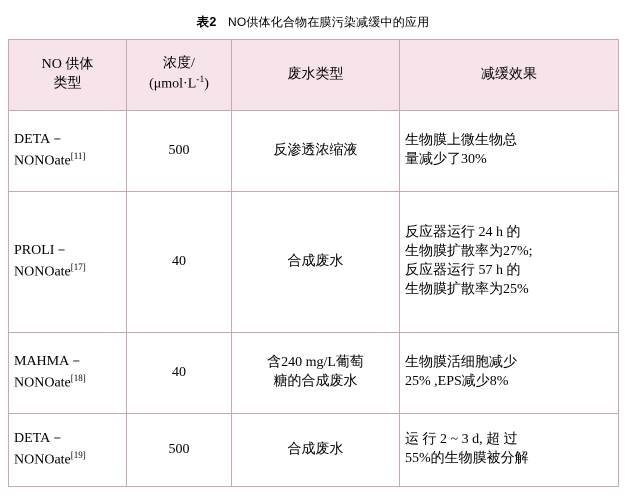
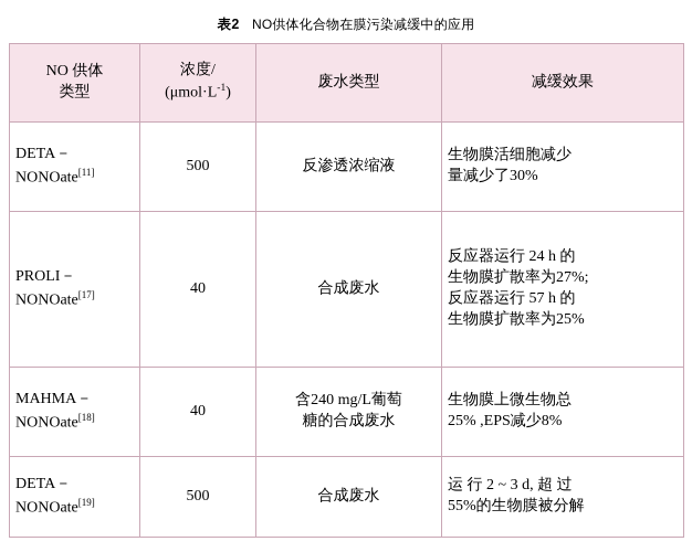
  表2 NO供体化合物在膜污染减缓中的应用
  NO 供体 类型	浓度/ (μmol·L-1)	废水类型	减缓效果
- DETA－ NONOate[11]	500	反渗透浓缩液	生物膜上微生物总 量减少了30%
+ DETA－ NONOate[11]	500	反渗透浓缩液	生物膜活细胞减少 量减少了30%
  PROLI－ NONOate[17]	40	合成废水	反应器运行 24 h 的 生物膜扩散率为27%; 反应器运行 57 h 的 生物膜扩散率为25%
- MAHMA－ NONOate[18]	40	含240 mg/L葡萄 糖的合成废水	生物膜活细胞减少 25% ,EPS减少8%
+ MAHMA－ NONOate[18]	40	含240 mg/L葡萄 糖的合成废水	生物膜上微生物总 25% ,EPS减少8%
  DETA－ NONOate[19]	500	合成废水	运 行 2 ~ 3 d, 超 过 55%的生物膜被分解
